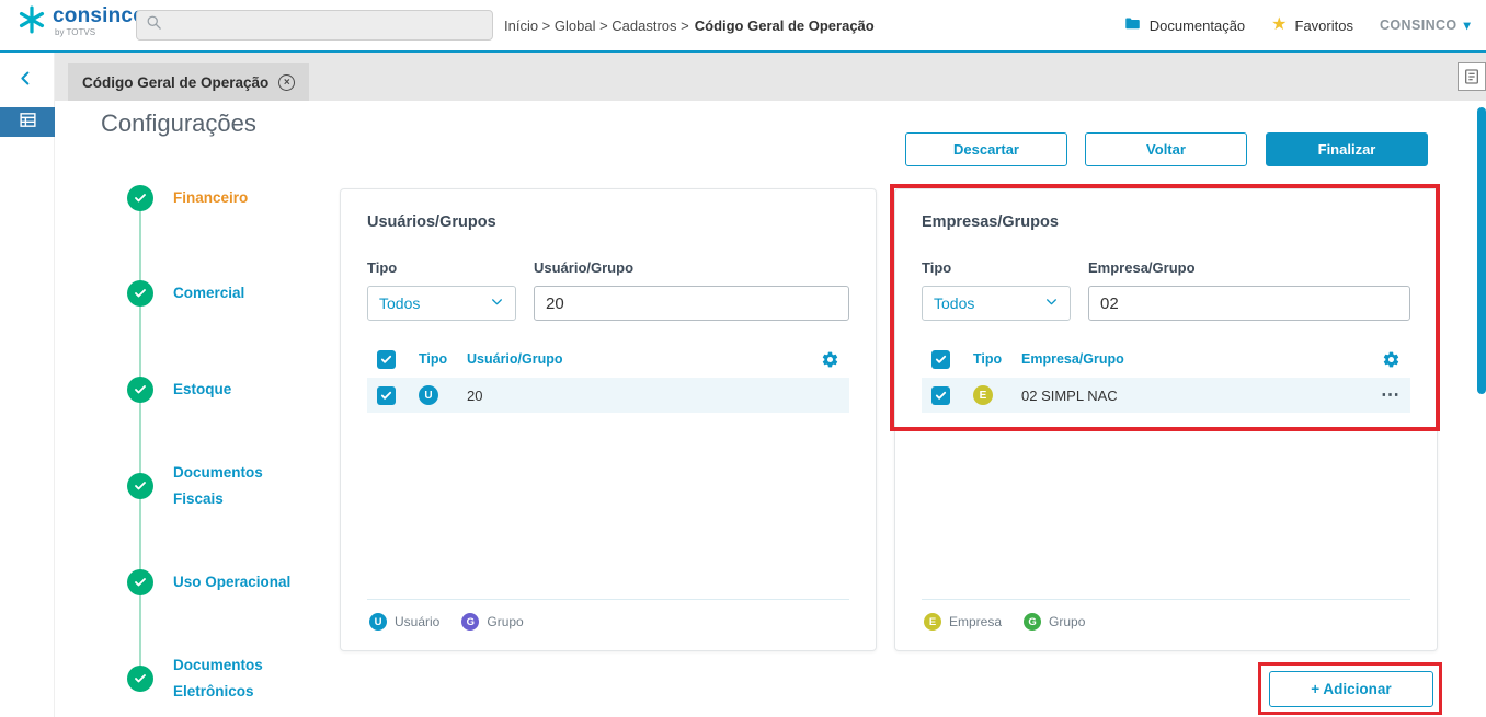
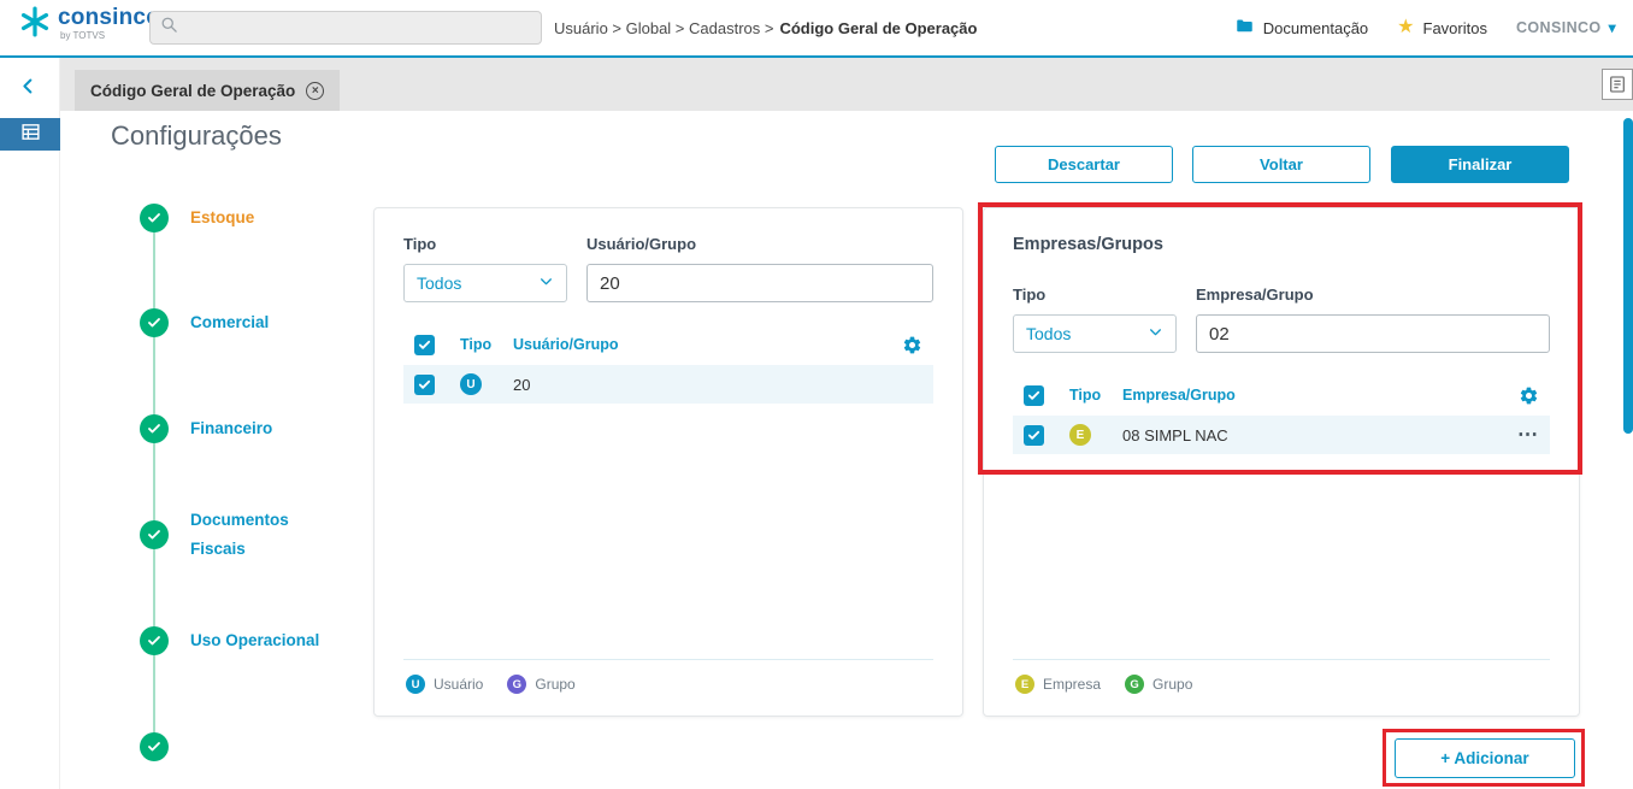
  consinc
  by TOTVS
- Início > Global > Cadastros >
+ Usuário > Global > Cadastros >
  Código Geral de Operação
  Documentação
  ★
  Favoritos
  CONSINCO
  ▾
  Código Geral de Operação
  ×
  Configurações
  Descartar
  Voltar
  Finalizar
- Financeiro
+ Estoque
  Comercial
- Estoque
+ Financeiro
  Documentos Fiscais
  Uso Operacional
- Documentos Eletrônicos
- Usuários/Grupos
  Tipo
  Usuário/Grupo
  Todos
  20
  Tipo
  Usuário/Grupo
  U
  20
  U
  Usuário
  G
  Grupo
  Empresas/Grupos
  Tipo
  Empresa/Grupo
  Todos
  02
  Tipo
  Empresa/Grupo
  E
- 02 SIMPL NAC
+ 08 SIMPL NAC
  ⋯
  E
  Empresa
  G
  Grupo
  + Adicionar
